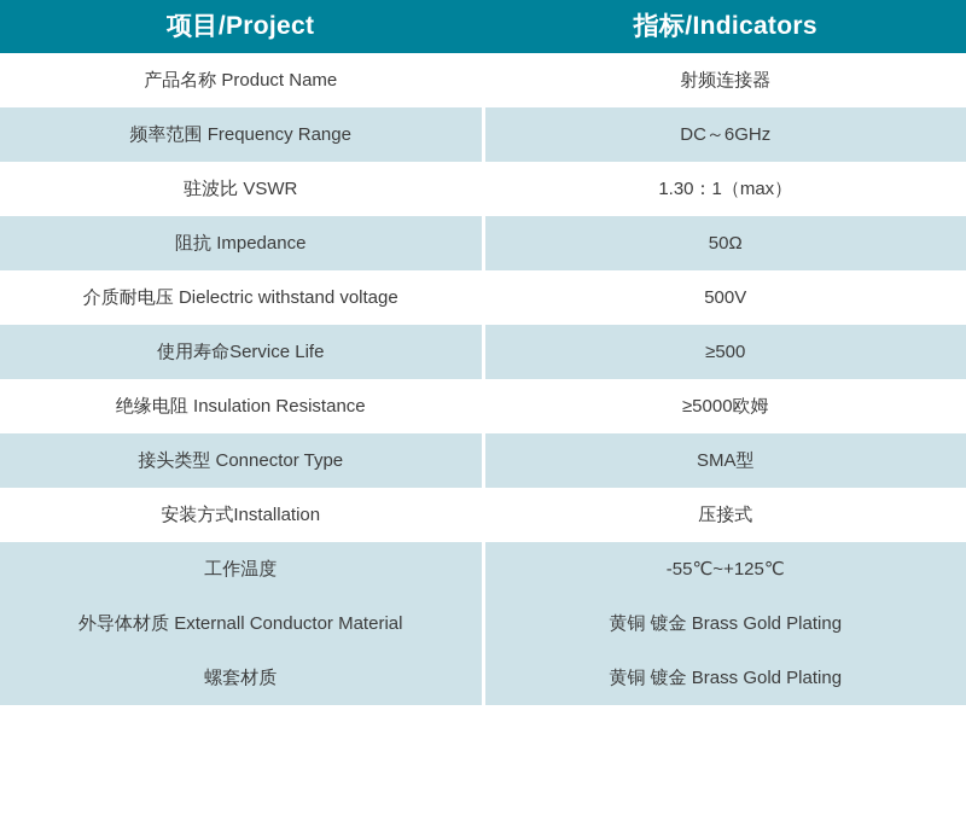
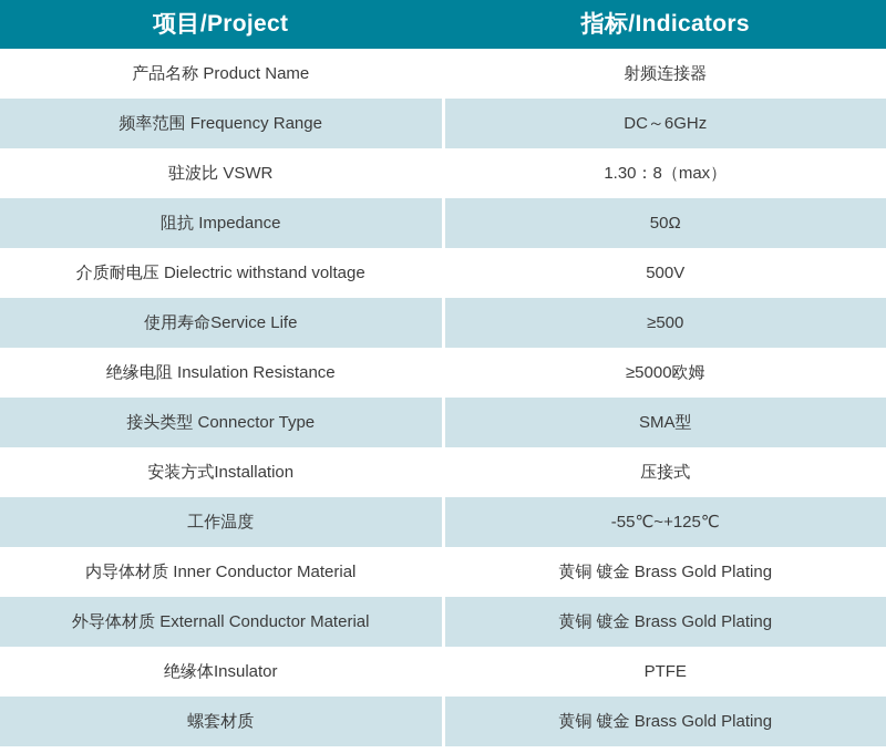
  项目/Project	指标/Indicators
  产品名称 Product Name	射频连接器
  频率范围 Frequency Range	DC～6GHz
- 驻波比 VSWR	1.30：1（max）
+ 驻波比 VSWR	1.30：8（max）
  阻抗 Impedance	50Ω
  介质耐电压 Dielectric withstand voltage	500V
  使用寿命Service Life	≥500
  绝缘电阻 Insulation Resistance	≥5000欧姆
  接头类型 Connector Type	SMA型
  安装方式Installation	压接式
  工作温度	-55℃~+125℃
+ 内导体材质 Inner Conductor Material	黄铜 镀金 Brass Gold Plating
  外导体材质 Externall Conductor Material	黄铜 镀金 Brass Gold Plating
+ 绝缘体Insulator	PTFE
  螺套材质	黄铜 镀金 Brass Gold Plating
